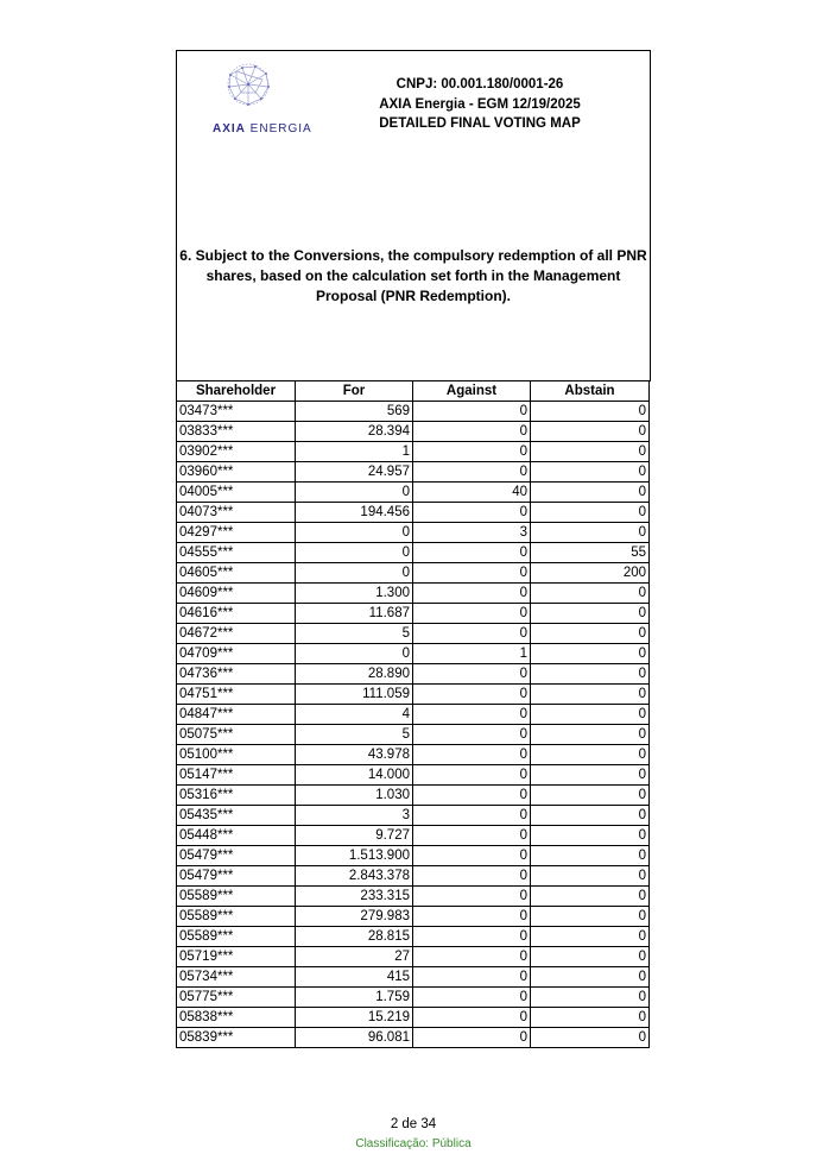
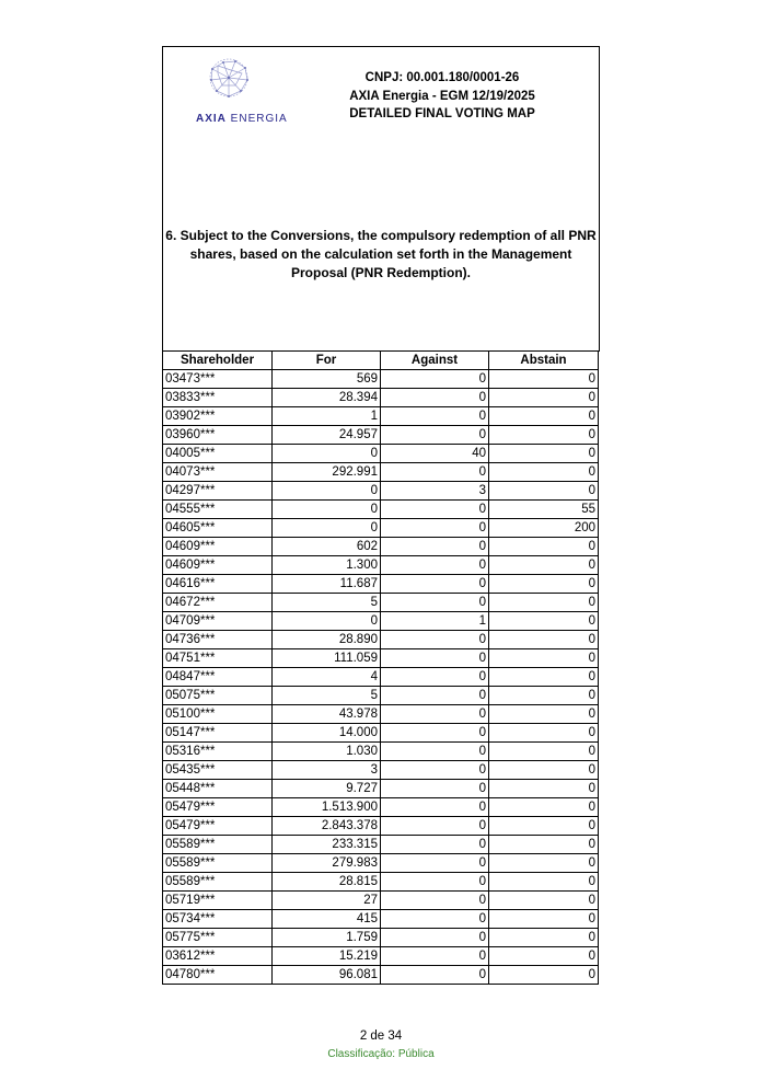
  AXIA ENERGIA
  CNPJ: 00.001.180/0001-26
  AXIA Energia - EGM 12/19/2025
  DETAILED FINAL VOTING MAP
  6. Subject to the Conversions, the compulsory redemption of all PNR shares, based on the calculation set forth in the Management Proposal (PNR Redemption).
  Shareholder	For	Against	Abstain
  03473***	569	0	0
  03833***	28.394	0	0
  03902***	1	0	0
  03960***	24.957	0	0
  04005***	0	40	0
- 04073***	194.456	0	0
+ 04073***	292.991	0	0
  04297***	0	3	0
  04555***	0	0	55
  04605***	0	0	200
+ 04609***	602	0	0
  04609***	1.300	0	0
  04616***	11.687	0	0
  04672***	5	0	0
  04709***	0	1	0
  04736***	28.890	0	0
  04751***	111.059	0	0
  04847***	4	0	0
  05075***	5	0	0
  05100***	43.978	0	0
  05147***	14.000	0	0
  05316***	1.030	0	0
  05435***	3	0	0
  05448***	9.727	0	0
  05479***	1.513.900	0	0
  05479***	2.843.378	0	0
  05589***	233.315	0	0
  05589***	279.983	0	0
  05589***	28.815	0	0
  05719***	27	0	0
  05734***	415	0	0
  05775***	1.759	0	0
- 05838***	15.219	0	0
+ 03612***	15.219	0	0
- 05839***	96.081	0	0
+ 04780***	96.081	0	0
  2 de 34
  Classificação: Pública
